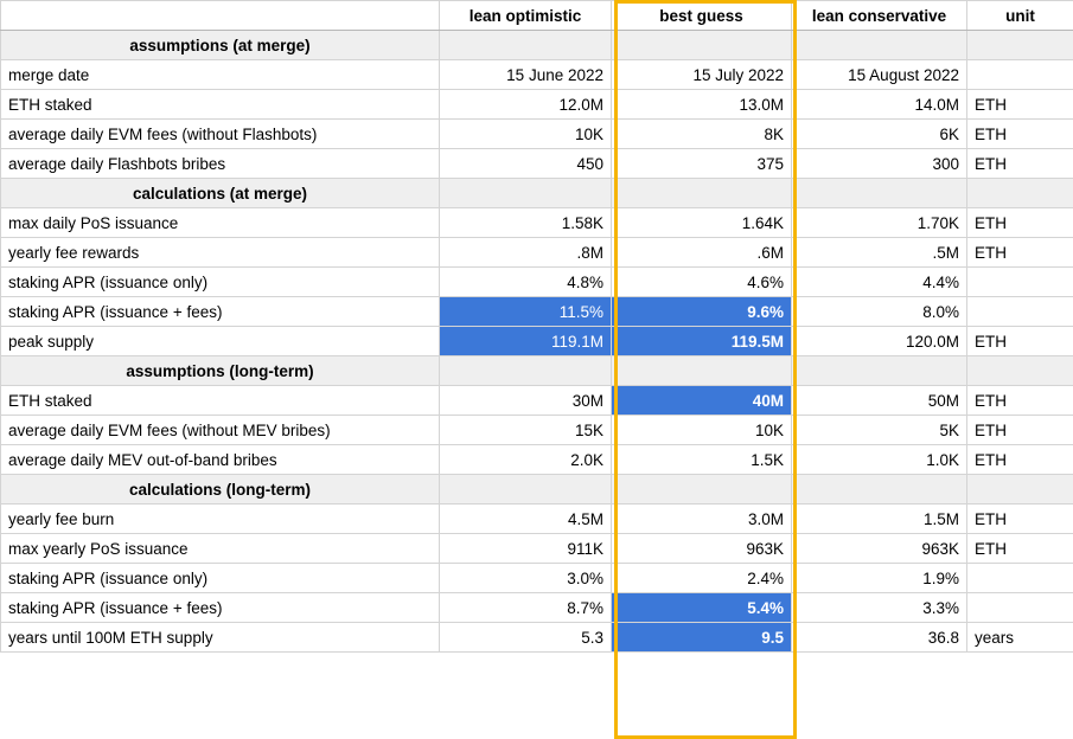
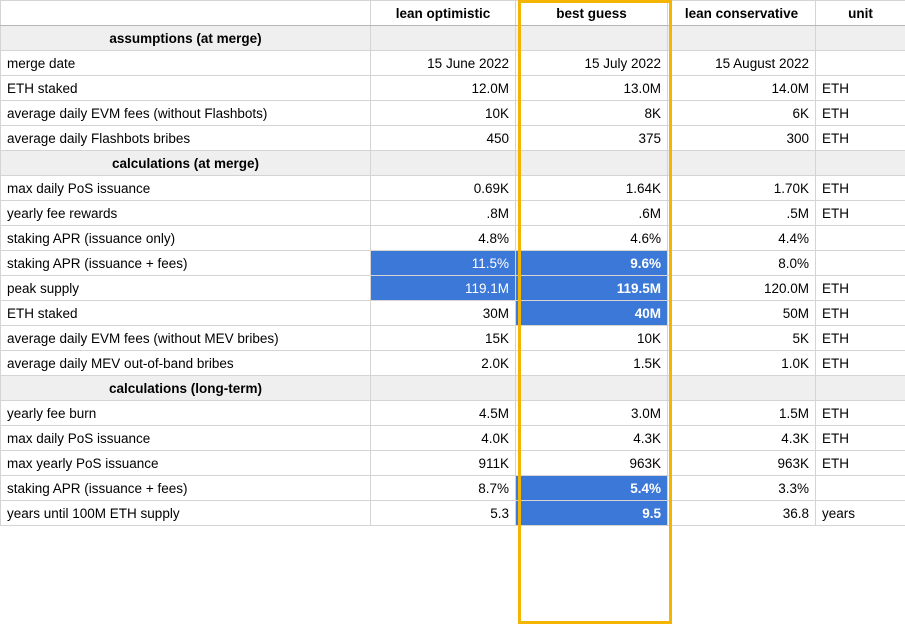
  	lean optimistic	best guess	lean conservative	unit
  assumptions (at merge)
  merge date	15 June 2022	15 July 2022	15 August 2022
  ETH staked	12.0M	13.0M	14.0M	ETH
  average daily EVM fees (without Flashbots)	10K	8K	6K	ETH
  average daily Flashbots bribes	450	375	300	ETH
  calculations (at merge)
- max daily PoS issuance	1.58K	1.64K	1.70K	ETH
+ max daily PoS issuance	0.69K	1.64K	1.70K	ETH
  yearly fee rewards	.8M	.6M	.5M	ETH
  staking APR (issuance only)	4.8%	4.6%	4.4%
  staking APR (issuance + fees)	11.5%	9.6%	8.0%
  peak supply	119.1M	119.5M	120.0M	ETH
- assumptions (long-term)
  ETH staked	30M	40M	50M	ETH
  average daily EVM fees (without MEV bribes)	15K	10K	5K	ETH
  average daily MEV out-of-band bribes	2.0K	1.5K	1.0K	ETH
  calculations (long-term)
  yearly fee burn	4.5M	3.0M	1.5M	ETH
+ max daily PoS issuance	4.0K	4.3K	4.3K	ETH
  max yearly PoS issuance	911K	963K	963K	ETH
- staking APR (issuance only)	3.0%	2.4%	1.9%
  staking APR (issuance + fees)	8.7%	5.4%	3.3%
  years until 100M ETH supply	5.3	9.5	36.8	years
